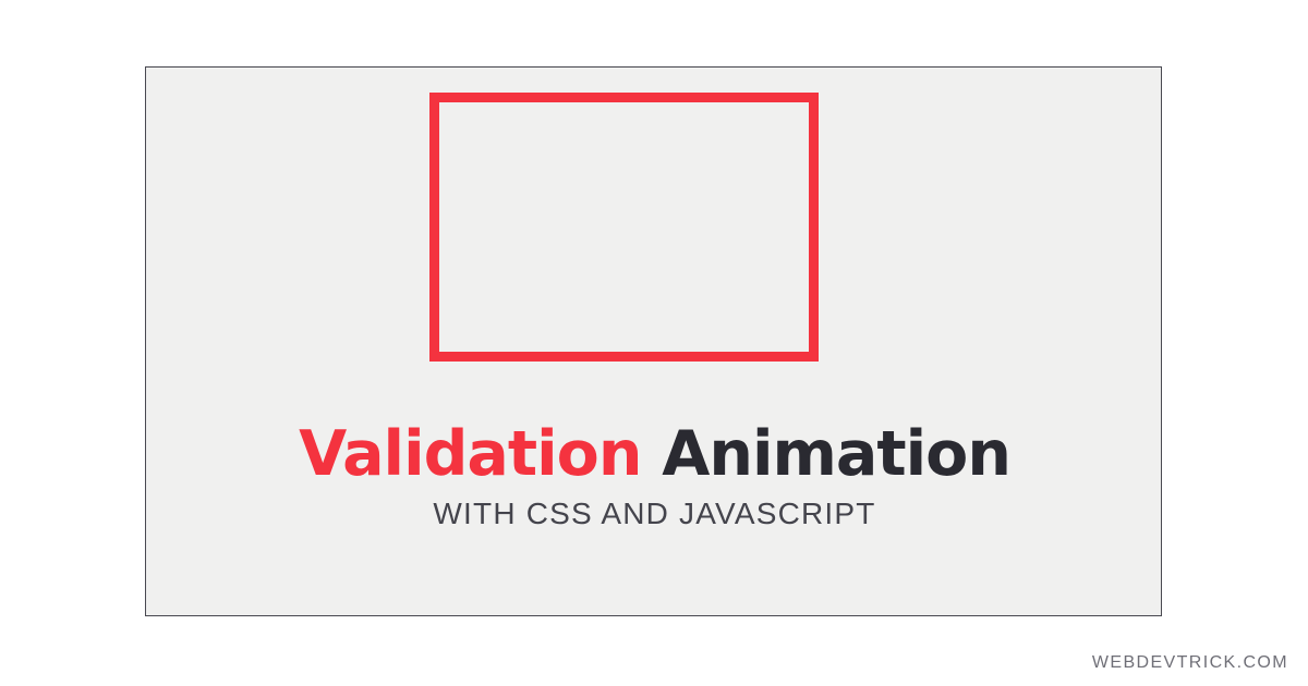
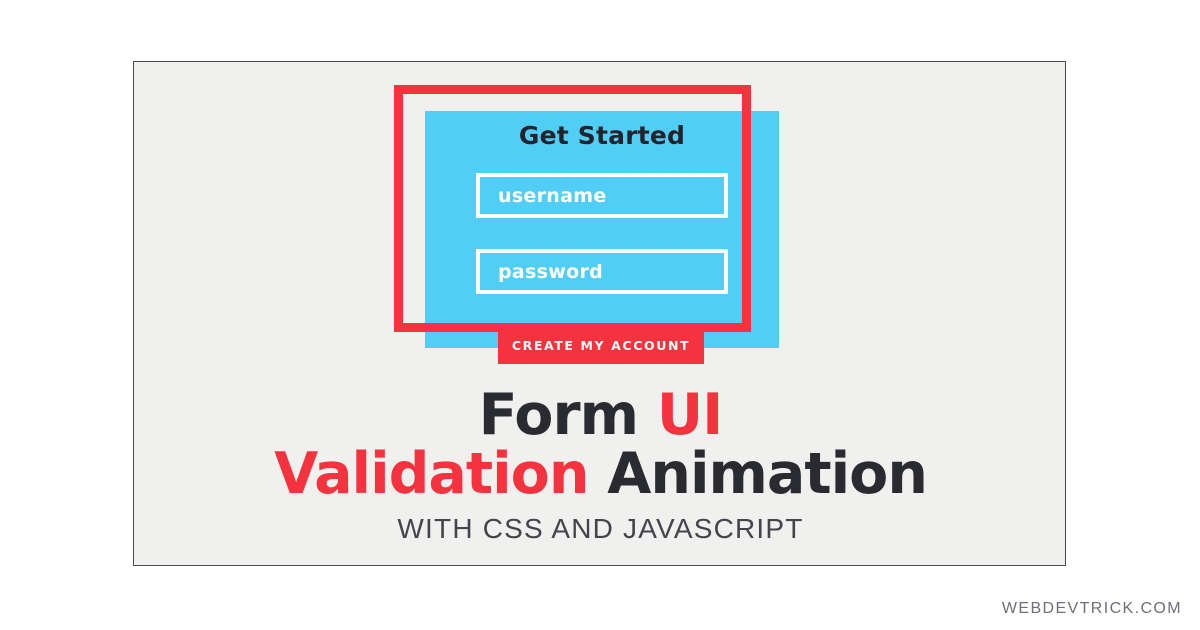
+ Get Started
+ username
+ password
+ CREATE MY ACCOUNT
+ Form UI
  Validation Animation
  WITH CSS AND JAVASCRIPT
  WEBDEVTRICK.COM
